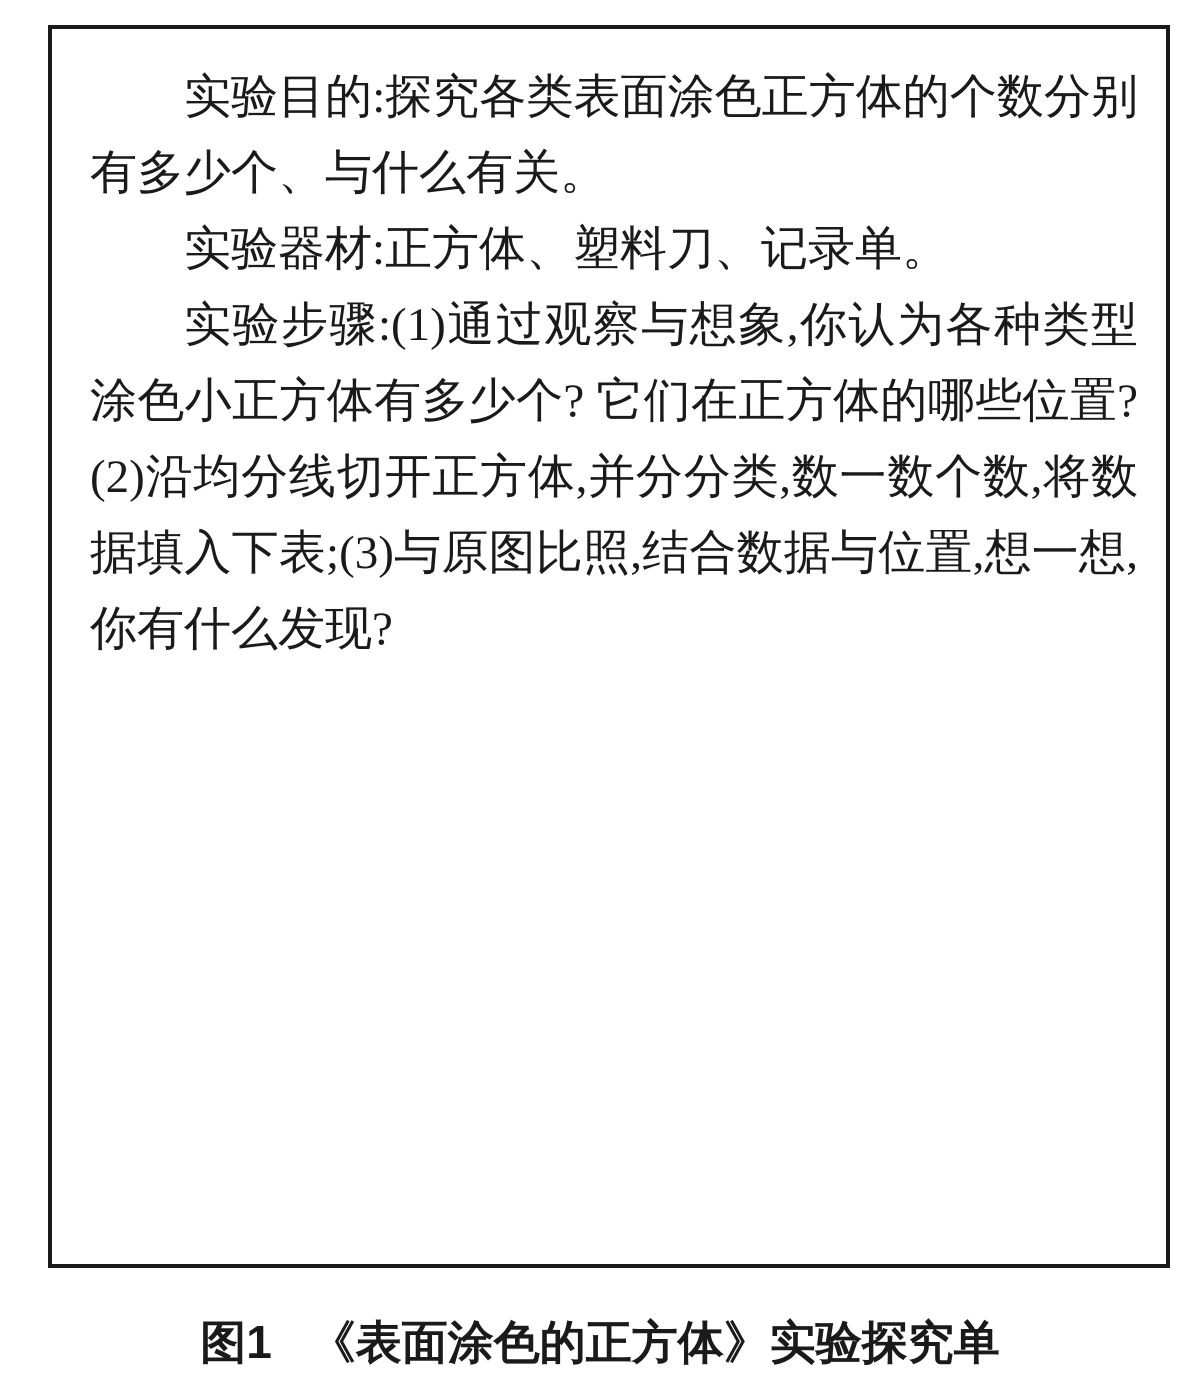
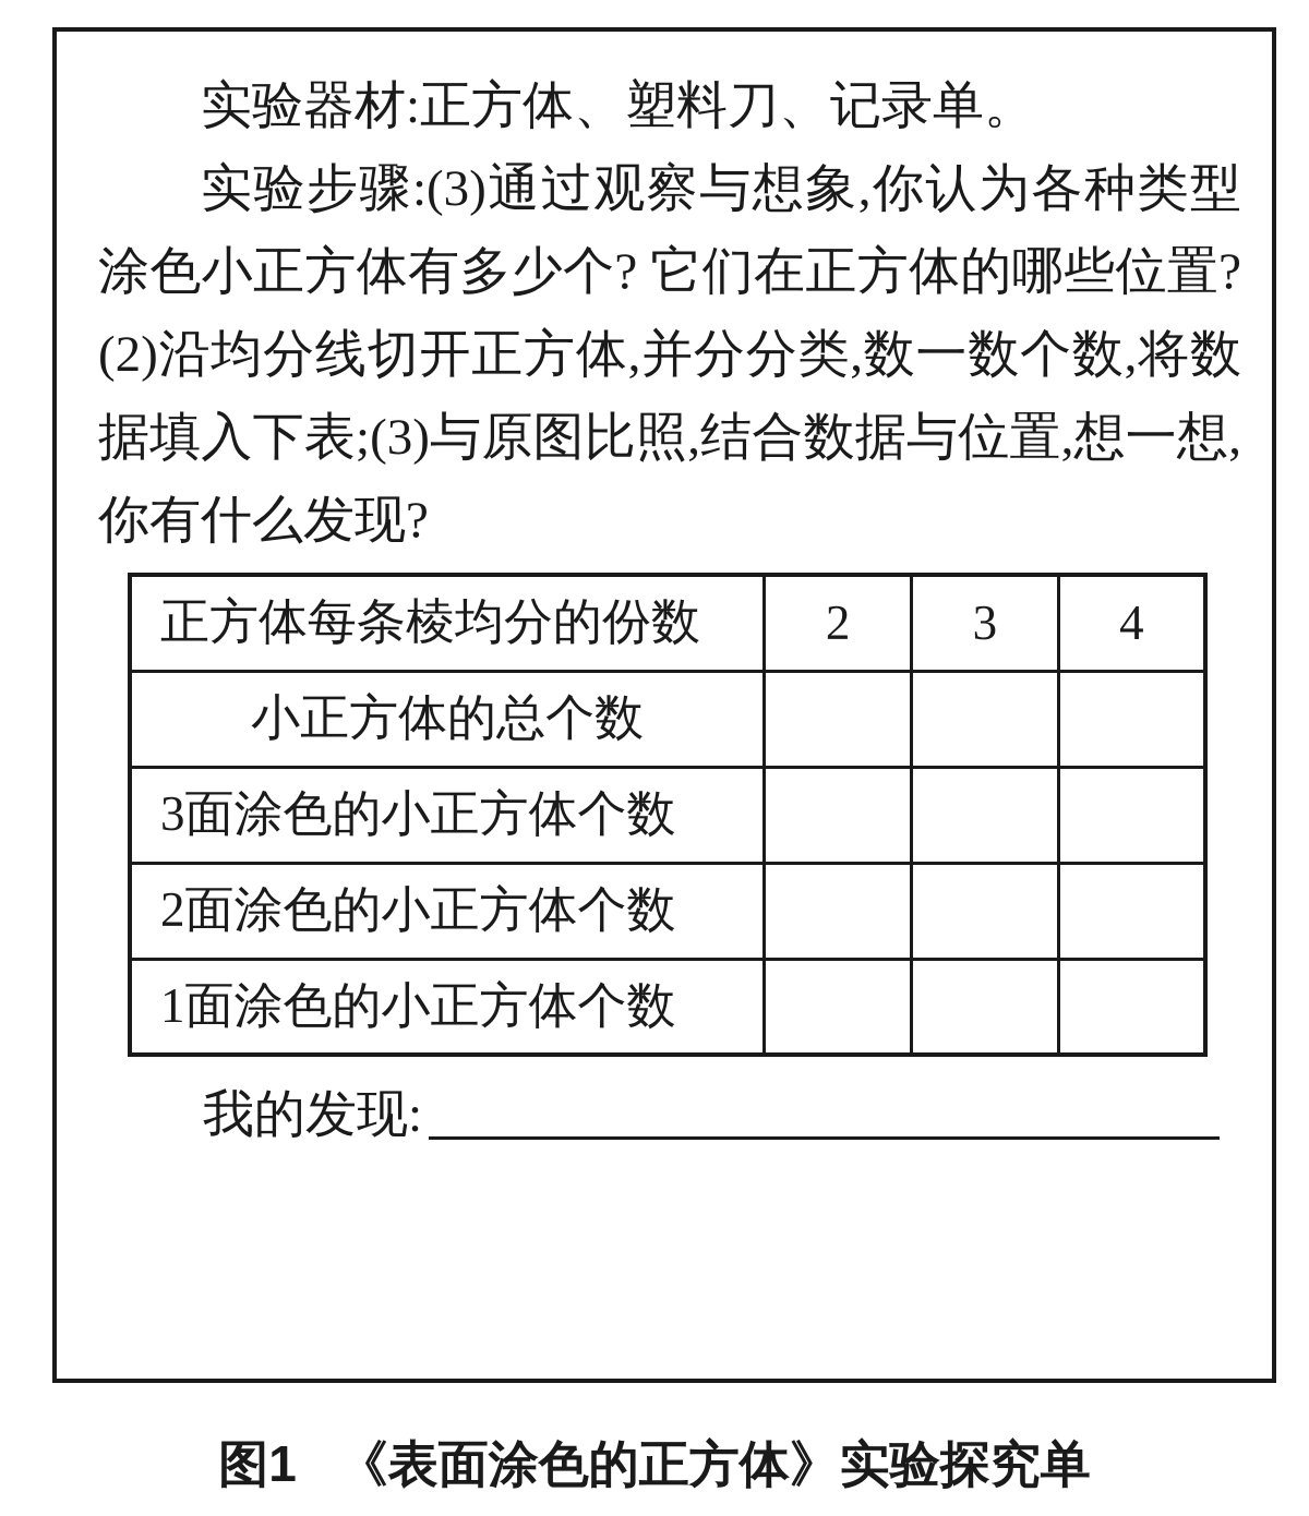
- 实验目的:探究各类表面涂色正方体的个数分别有多少个、与什么有关。
  实验器材:正方体、塑料刀、记录单。
- 实验步骤:(1)通过观察与想象,你认为各种类型涂色小正方体有多少个? 它们在正方体的哪些位置?(2)沿均分线切开正方体,并分分类,数一数个数,将数据填入下表;(3)与原图比照,结合数据与位置,想一想,你有什么发现?
+ 实验步骤:(3)通过观察与想象,你认为各种类型涂色小正方体有多少个? 它们在正方体的哪些位置?(2)沿均分线切开正方体,并分分类,数一数个数,将数据填入下表;(3)与原图比照,结合数据与位置,想一想,你有什么发现?
+ 正方体每条棱均分的份数	2	3	4
+ 小正方体的总个数
+ 3面涂色的小正方体个数
+ 2面涂色的小正方体个数
+ 1面涂色的小正方体个数
+ 我的发现:
  图1 《表面涂色的正方体》实验探究单
